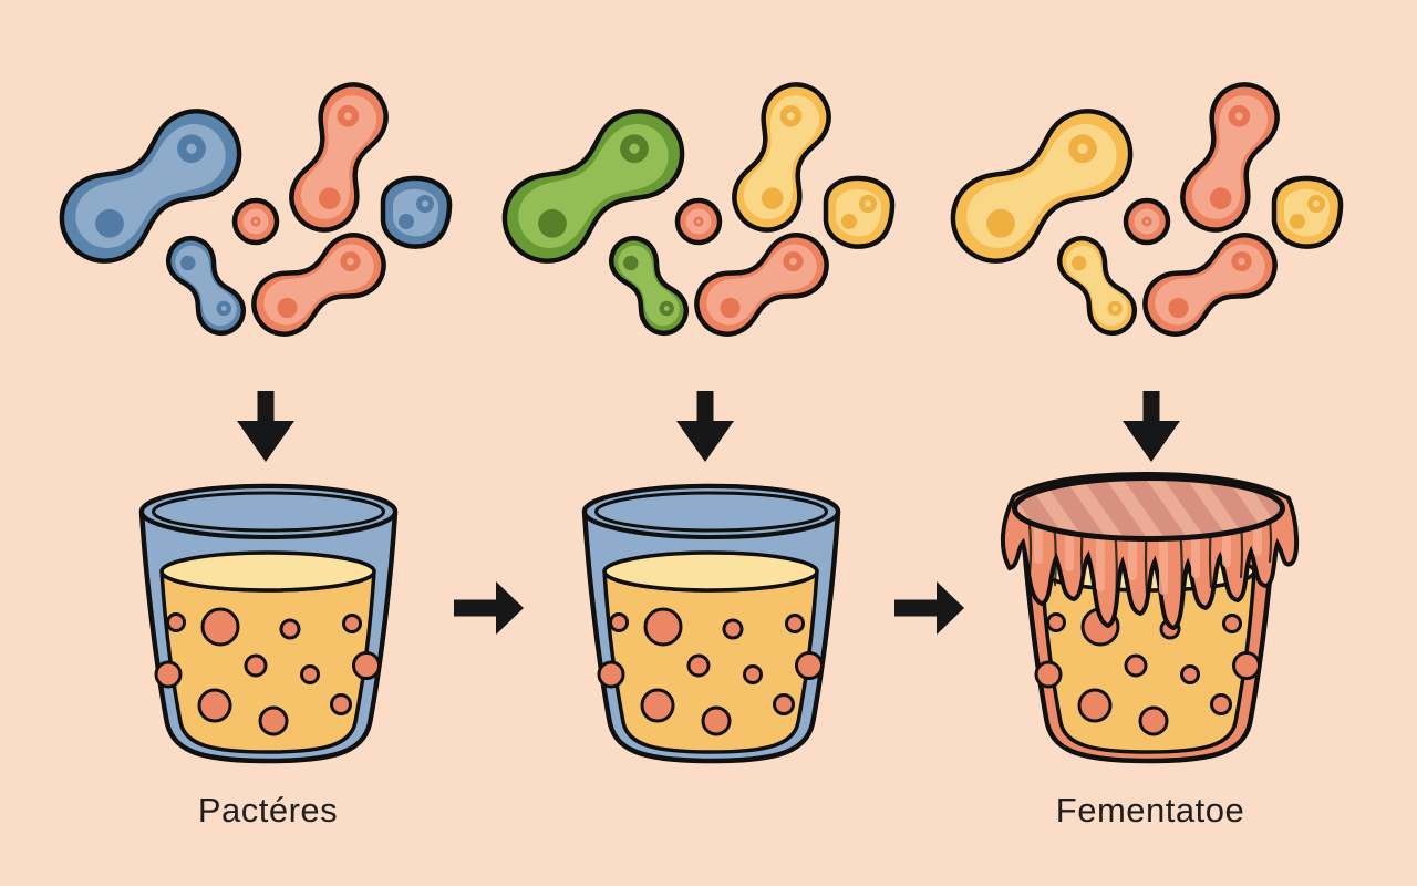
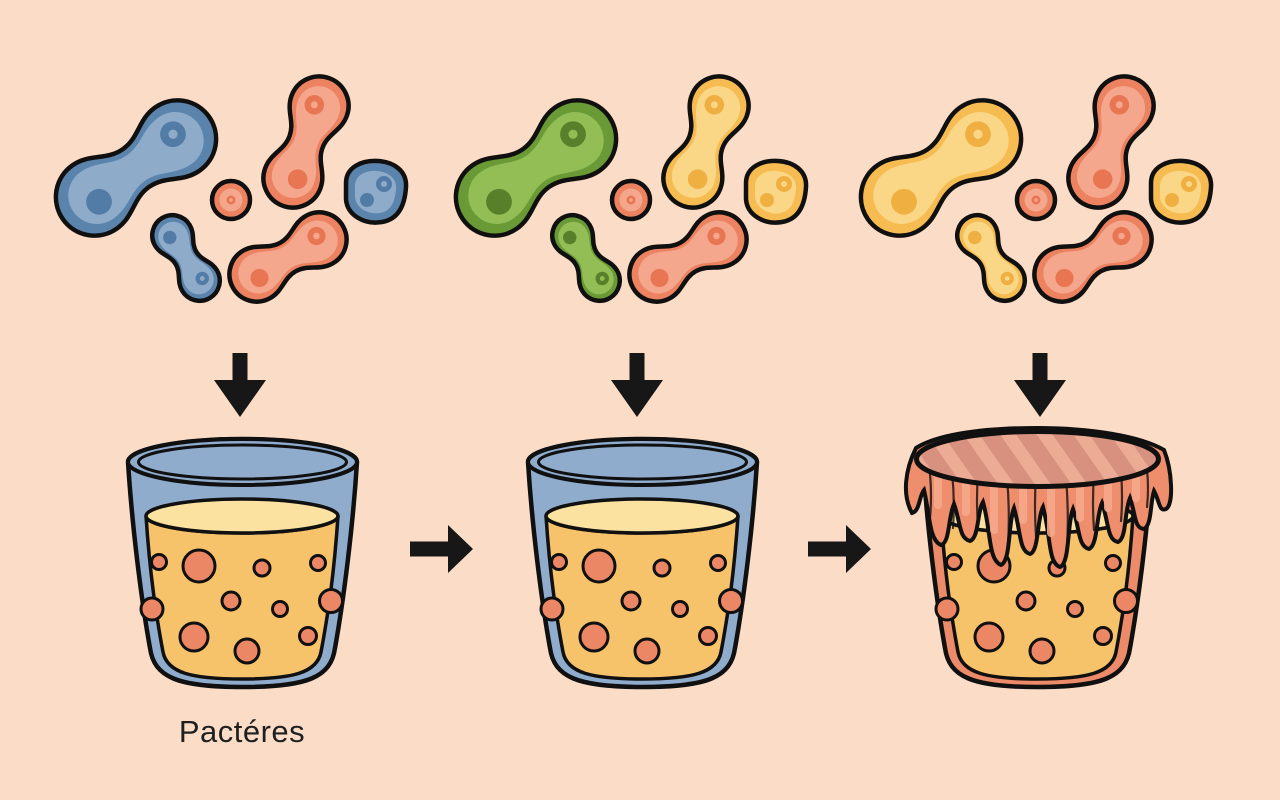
  Pactéres
- Fementatoe
